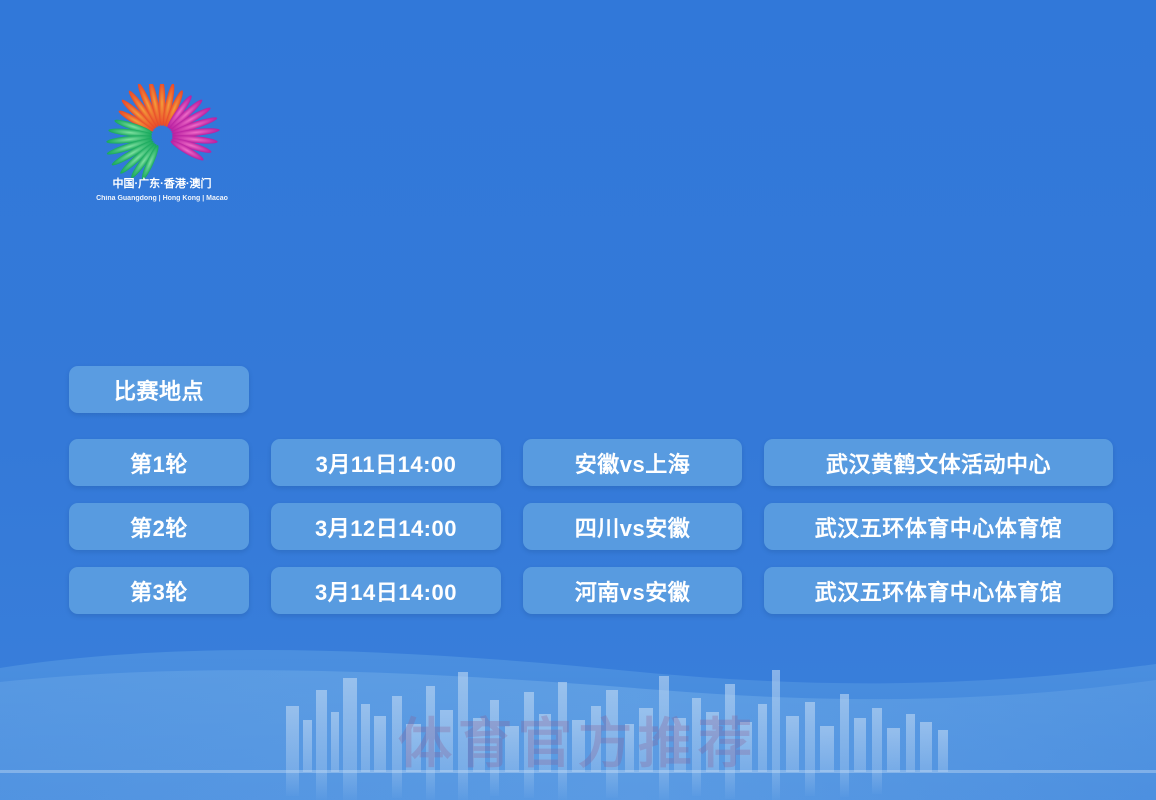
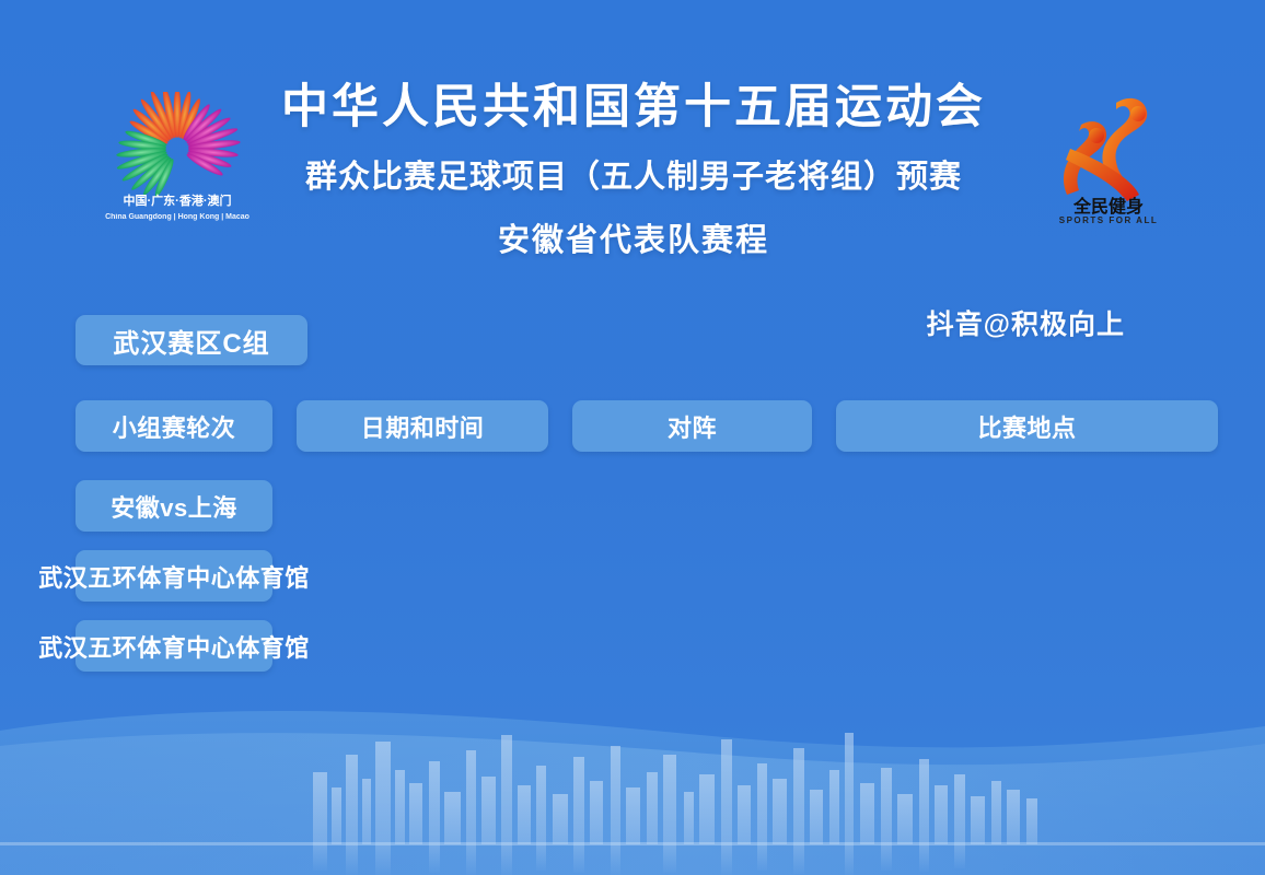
- 体育官方推荐
  中国·广东·香港·澳门
+ 中华人民共和国第十五届运动会
+ 群众比赛足球项目（五人制男子老将组）预赛
+ 安徽省代表队赛程
+ 全民健身
+ SPORTS FOR ALL
+ 抖音@积极向上
+ 武汉赛区C组
+ 小组赛轮次
+ 日期和时间
+ 对阵
  比赛地点
- 第1轮
- 3月11日14:00
  安徽vs上海
- 武汉黄鹤文体活动中心
- 第2轮
- 3月12日14:00
- 四川vs安徽
  武汉五环体育中心体育馆
- 第3轮
- 3月14日14:00
- 河南vs安徽
  武汉五环体育中心体育馆
